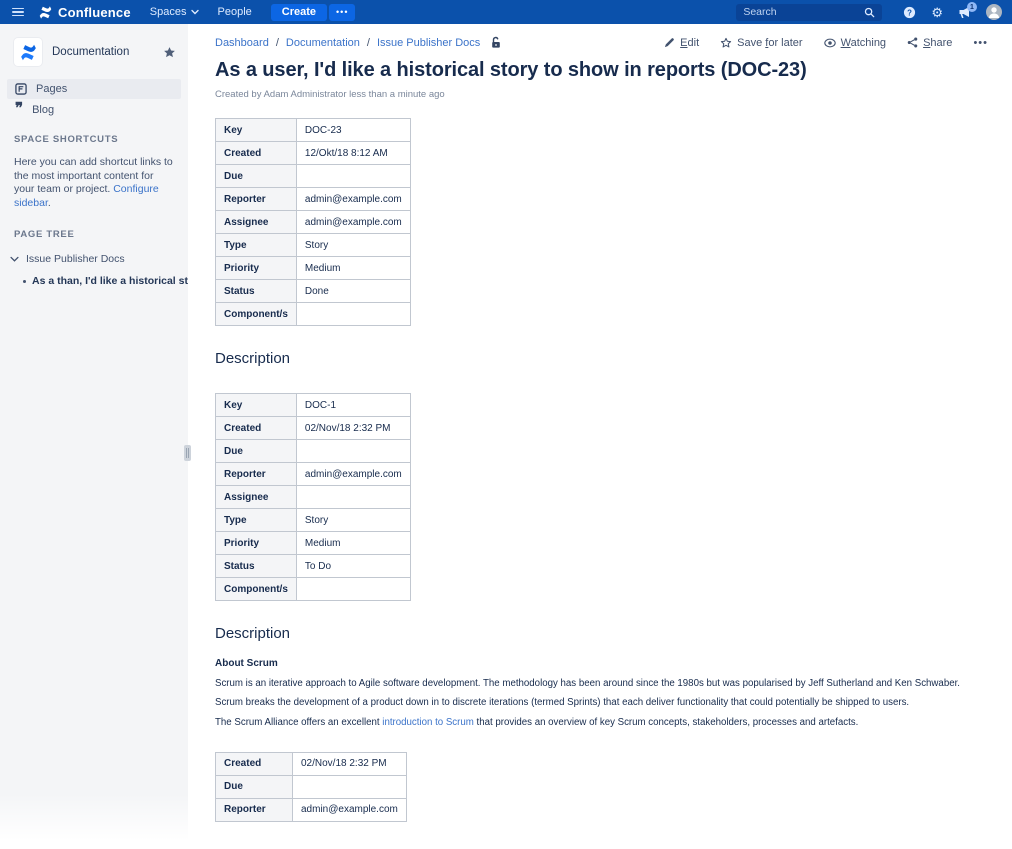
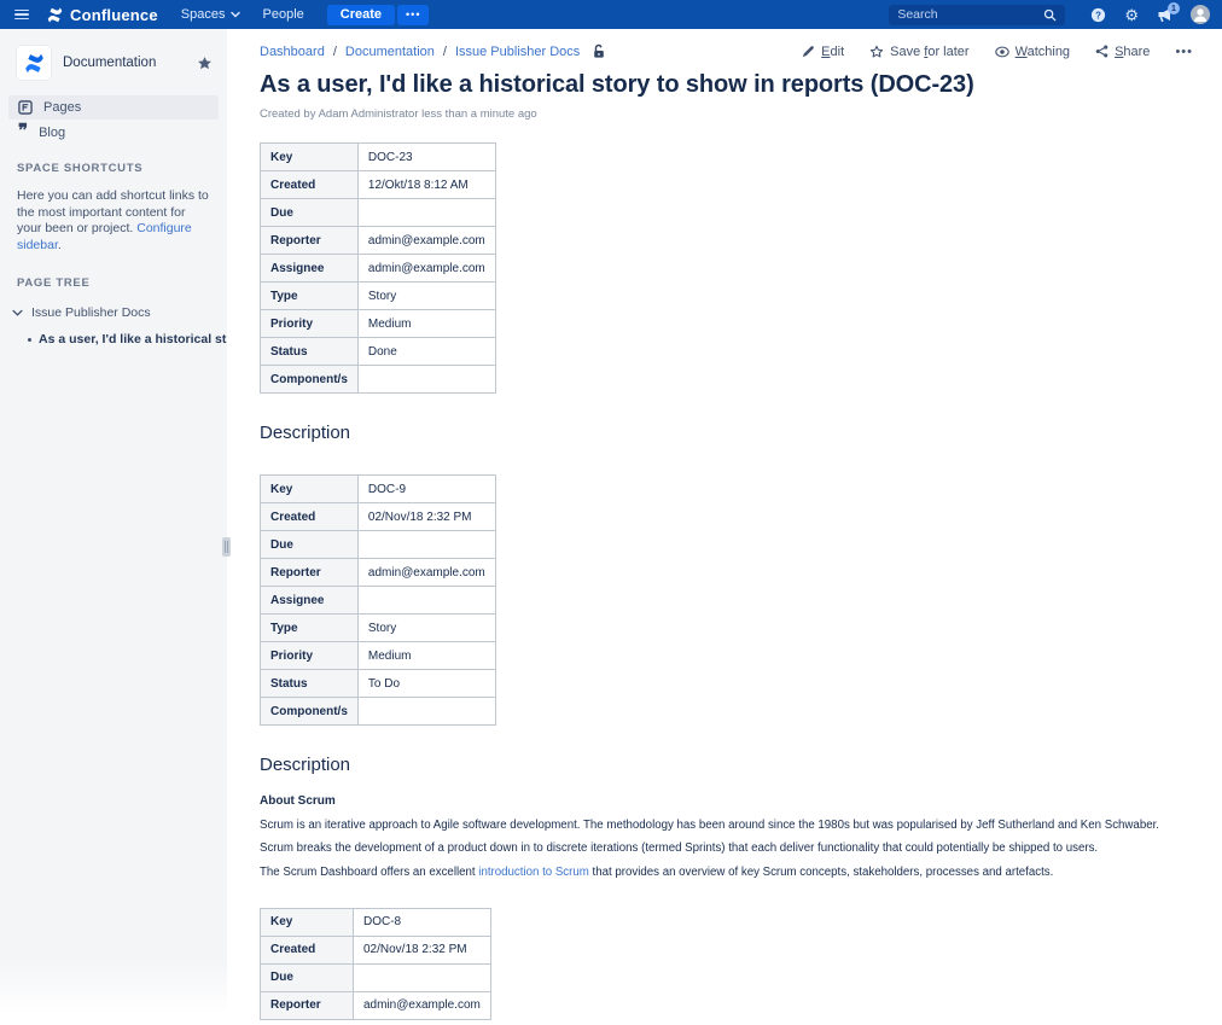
  Confluence
  Spaces
  People
  Create
  •••
  Search
  ?
  ⚙
  Documentation
  Pages
  ❞
  Blog
  SPACE SHORTCUTS
- Here you can add shortcut links to the most important content for your team or project. Configure sidebar.
+ Here you can add shortcut links to the most important content for your been or project. Configure sidebar.
  PAGE TREE
  Issue Publisher Docs
- As a than, I'd like a historical st
+ As a user, I'd like a historical st
  Dashboard
  /
  Documentation
  /
  Issue Publisher Docs
  Edit
  Save for later
  Watching
  Share
  •••
  As a user, I'd like a historical story to show in reports (DOC-23)
  Created by Adam Administrator less than a minute ago
  Key	DOC-23
  Created	12/Okt/18 8:12 AM
  Due
  Reporter	admin@example.com
  Assignee	admin@example.com
  Type	Story
  Priority	Medium
  Status	Done
  Component/s
  Description
- Key	DOC-1
+ Key	DOC-9
  Created	02/Nov/18 2:32 PM
  Due
  Reporter	admin@example.com
  Assignee
  Type	Story
  Priority	Medium
  Status	To Do
  Component/s
  Description
  About Scrum
  Scrum is an iterative approach to Agile software development. The methodology has been around since the 1980s but was popularised by Jeff Sutherland and Ken Schwaber.
  Scrum breaks the development of a product down in to discrete iterations (termed Sprints) that each deliver functionality that could potentially be shipped to users.
- The Scrum Alliance offers an excellent introduction to Scrum that provides an overview of key Scrum concepts, stakeholders, processes and artefacts.
+ The Scrum Dashboard offers an excellent introduction to Scrum that provides an overview of key Scrum concepts, stakeholders, processes and artefacts.
+ Key	DOC-8
  Created	02/Nov/18 2:32 PM
  Due
  Reporter	admin@example.com
